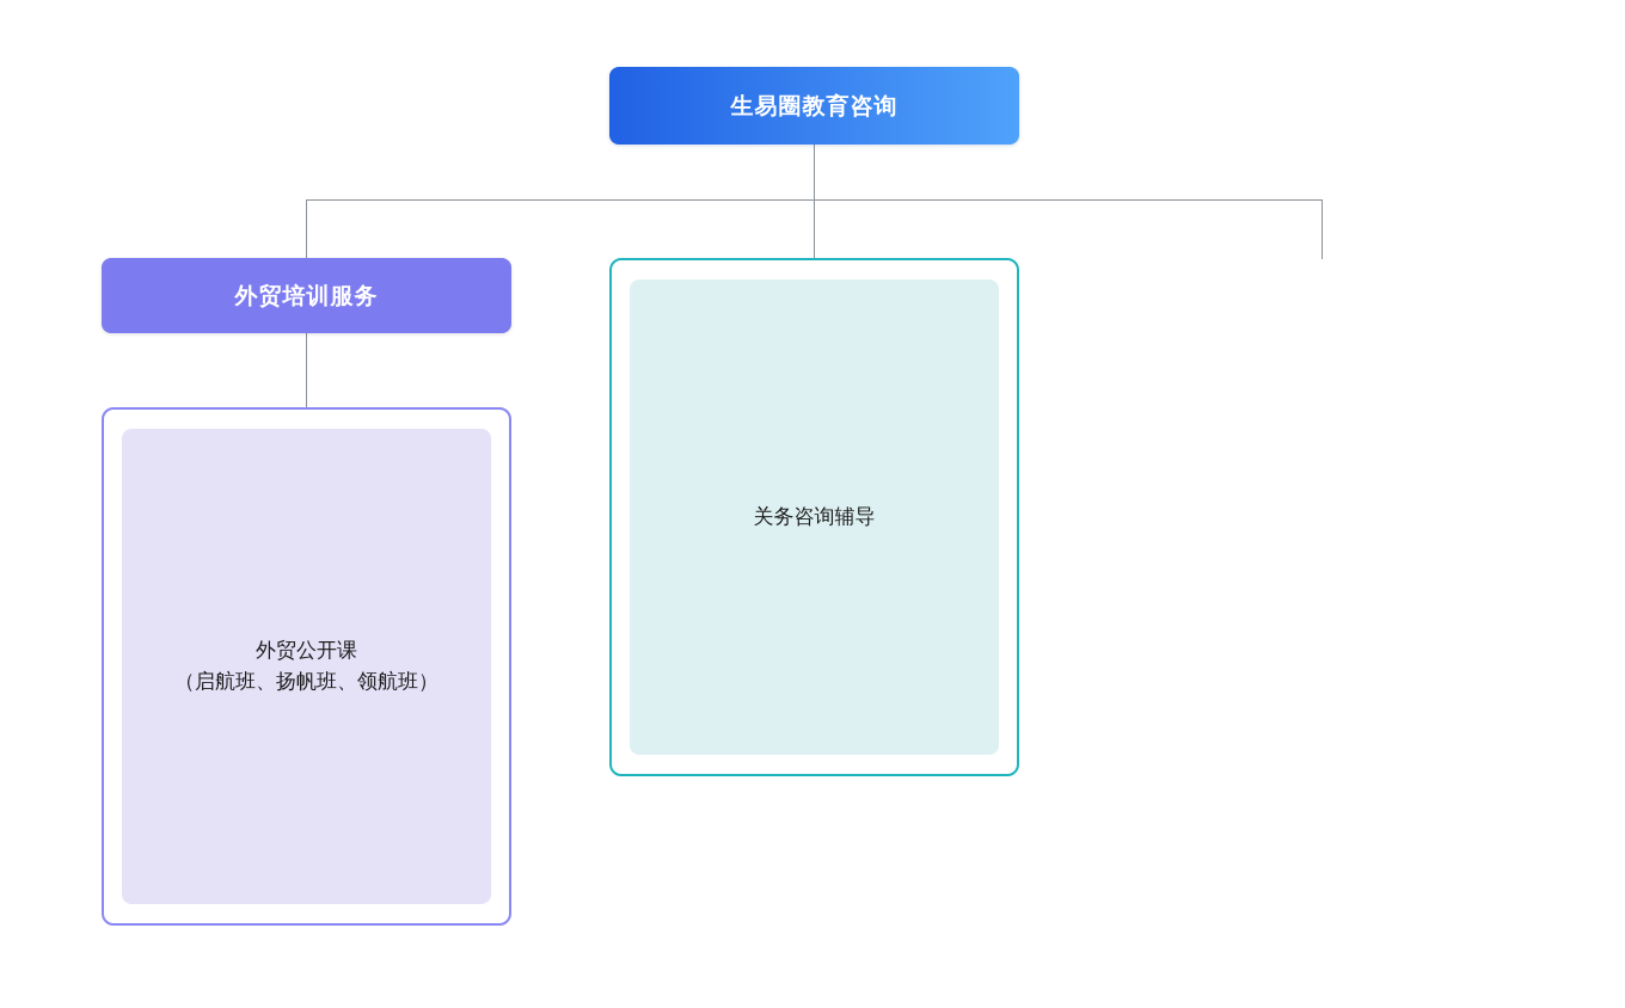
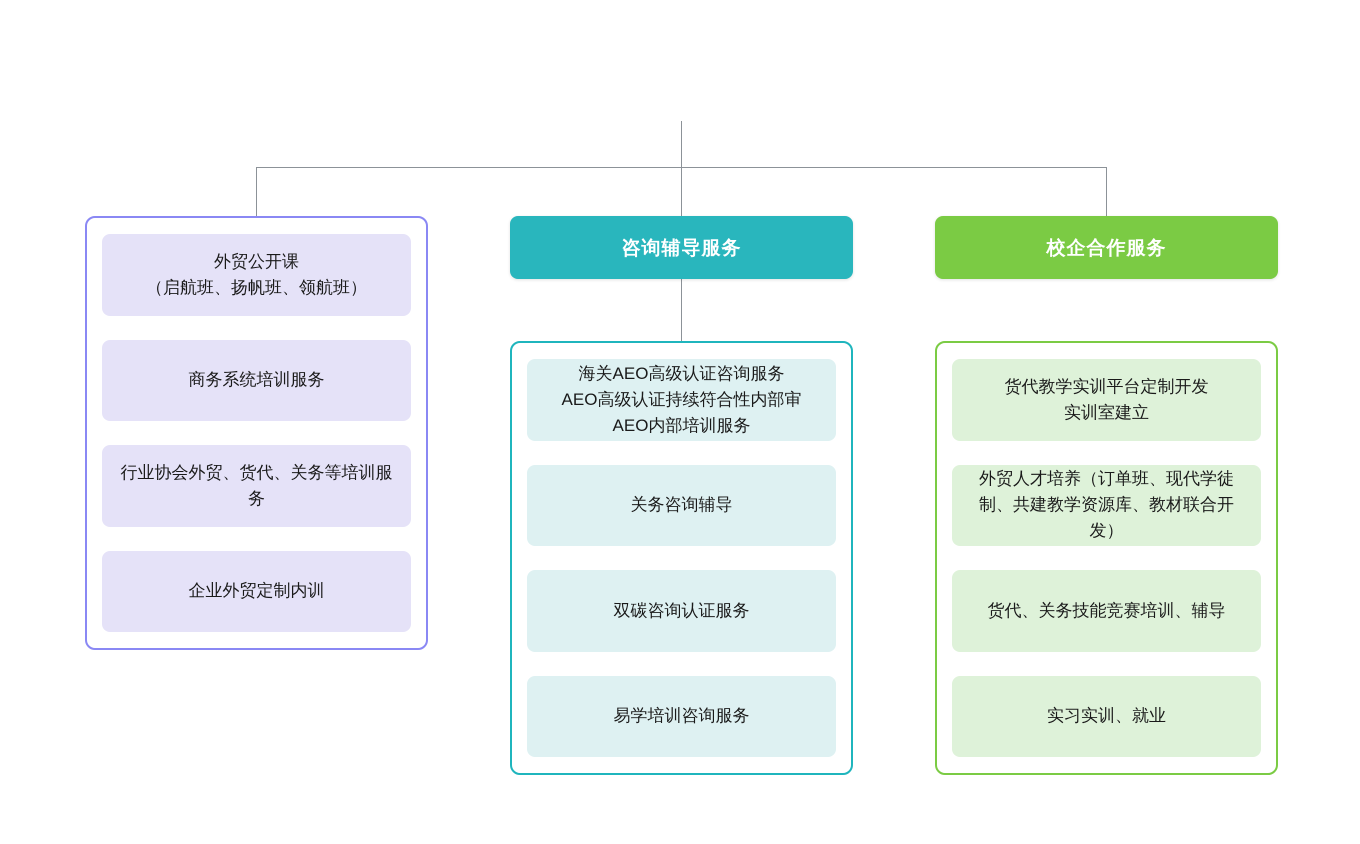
- 生易圈教育咨询
- 外贸培训服务
  外贸公开课
  （启航班、扬帆班、领航班）
+ 商务系统培训服务
+ 行业协会外贸、货代、关务等培训服务
+ 企业外贸定制内训
+ 咨询辅导服务
+ 海关AEO高级认证咨询服务
+ AEO高级认证持续符合性内部审
+ AEO内部培训服务
  关务咨询辅导
+ 双碳咨询认证服务
+ 易学培训咨询服务
+ 校企合作服务
+ 货代教学实训平台定制开发
+ 实训室建立
+ 外贸人才培养（订单班、现代学徒制、共建教学资源库、教材联合开发）
+ 货代、关务技能竞赛培训、辅导
+ 实习实训、就业
